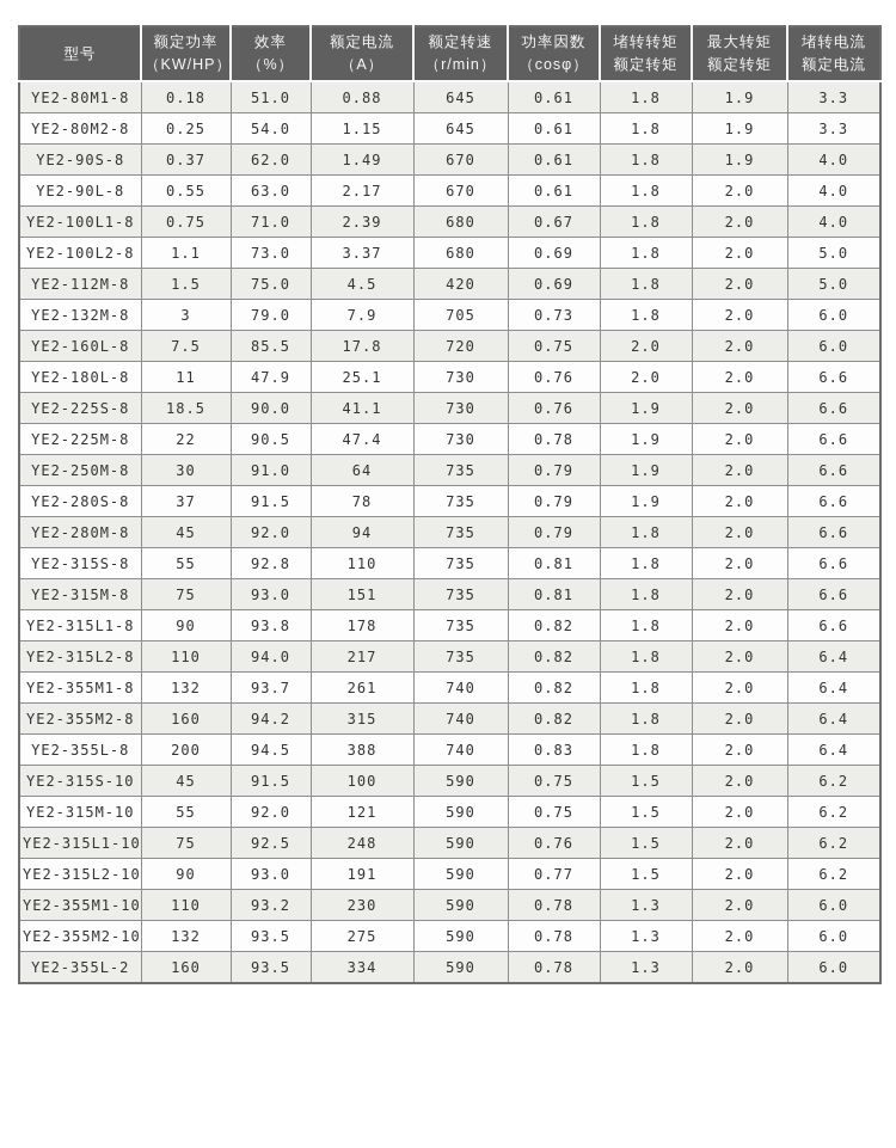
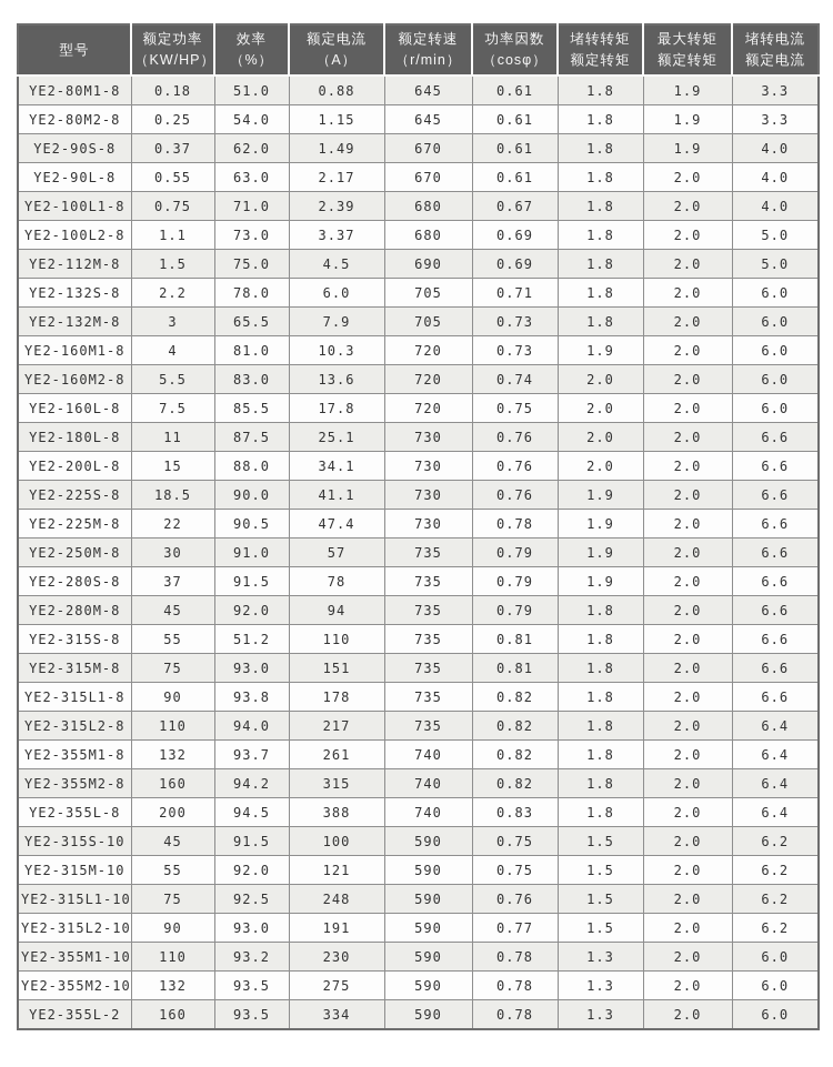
  型号	额定功率（KW/HP）	效率（%）	额定电流（A）	额定转速（r/min）	功率因数（cosφ）	堵转转矩额定转矩	最大转矩额定转矩	堵转电流额定电流
  YE2-80M1-8	0.18	51.0	0.88	645	0.61	1.8	1.9	3.3
  YE2-80M2-8	0.25	54.0	1.15	645	0.61	1.8	1.9	3.3
  YE2-90S-8	0.37	62.0	1.49	670	0.61	1.8	1.9	4.0
  YE2-90L-8	0.55	63.0	2.17	670	0.61	1.8	2.0	4.0
  YE2-100L1-8	0.75	71.0	2.39	680	0.67	1.8	2.0	4.0
  YE2-100L2-8	1.1	73.0	3.37	680	0.69	1.8	2.0	5.0
- YE2-112M-8	1.5	75.0	4.5	420	0.69	1.8	2.0	5.0
+ YE2-112M-8	1.5	75.0	4.5	690	0.69	1.8	2.0	5.0
+ YE2-132S-8	2.2	78.0	6.0	705	0.71	1.8	2.0	6.0
- YE2-132M-8	3	79.0	7.9	705	0.73	1.8	2.0	6.0
+ YE2-132M-8	3	65.5	7.9	705	0.73	1.8	2.0	6.0
+ YE2-160M1-8	4	81.0	10.3	720	0.73	1.9	2.0	6.0
+ YE2-160M2-8	5.5	83.0	13.6	720	0.74	2.0	2.0	6.0
  YE2-160L-8	7.5	85.5	17.8	720	0.75	2.0	2.0	6.0
- YE2-180L-8	11	47.9	25.1	730	0.76	2.0	2.0	6.6
+ YE2-180L-8	11	87.5	25.1	730	0.76	2.0	2.0	6.6
+ YE2-200L-8	15	88.0	34.1	730	0.76	2.0	2.0	6.6
  YE2-225S-8	18.5	90.0	41.1	730	0.76	1.9	2.0	6.6
  YE2-225M-8	22	90.5	47.4	730	0.78	1.9	2.0	6.6
- YE2-250M-8	30	91.0	64	735	0.79	1.9	2.0	6.6
+ YE2-250M-8	30	91.0	57	735	0.79	1.9	2.0	6.6
  YE2-280S-8	37	91.5	78	735	0.79	1.9	2.0	6.6
  YE2-280M-8	45	92.0	94	735	0.79	1.8	2.0	6.6
- YE2-315S-8	55	92.8	110	735	0.81	1.8	2.0	6.6
+ YE2-315S-8	55	51.2	110	735	0.81	1.8	2.0	6.6
  YE2-315M-8	75	93.0	151	735	0.81	1.8	2.0	6.6
  YE2-315L1-8	90	93.8	178	735	0.82	1.8	2.0	6.6
  YE2-315L2-8	110	94.0	217	735	0.82	1.8	2.0	6.4
  YE2-355M1-8	132	93.7	261	740	0.82	1.8	2.0	6.4
  YE2-355M2-8	160	94.2	315	740	0.82	1.8	2.0	6.4
  YE2-355L-8	200	94.5	388	740	0.83	1.8	2.0	6.4
  YE2-315S-10	45	91.5	100	590	0.75	1.5	2.0	6.2
  YE2-315M-10	55	92.0	121	590	0.75	1.5	2.0	6.2
  YE2-315L1-10	75	92.5	248	590	0.76	1.5	2.0	6.2
  YE2-315L2-10	90	93.0	191	590	0.77	1.5	2.0	6.2
  YE2-355M1-10	110	93.2	230	590	0.78	1.3	2.0	6.0
  YE2-355M2-10	132	93.5	275	590	0.78	1.3	2.0	6.0
  YE2-355L-2	160	93.5	334	590	0.78	1.3	2.0	6.0
